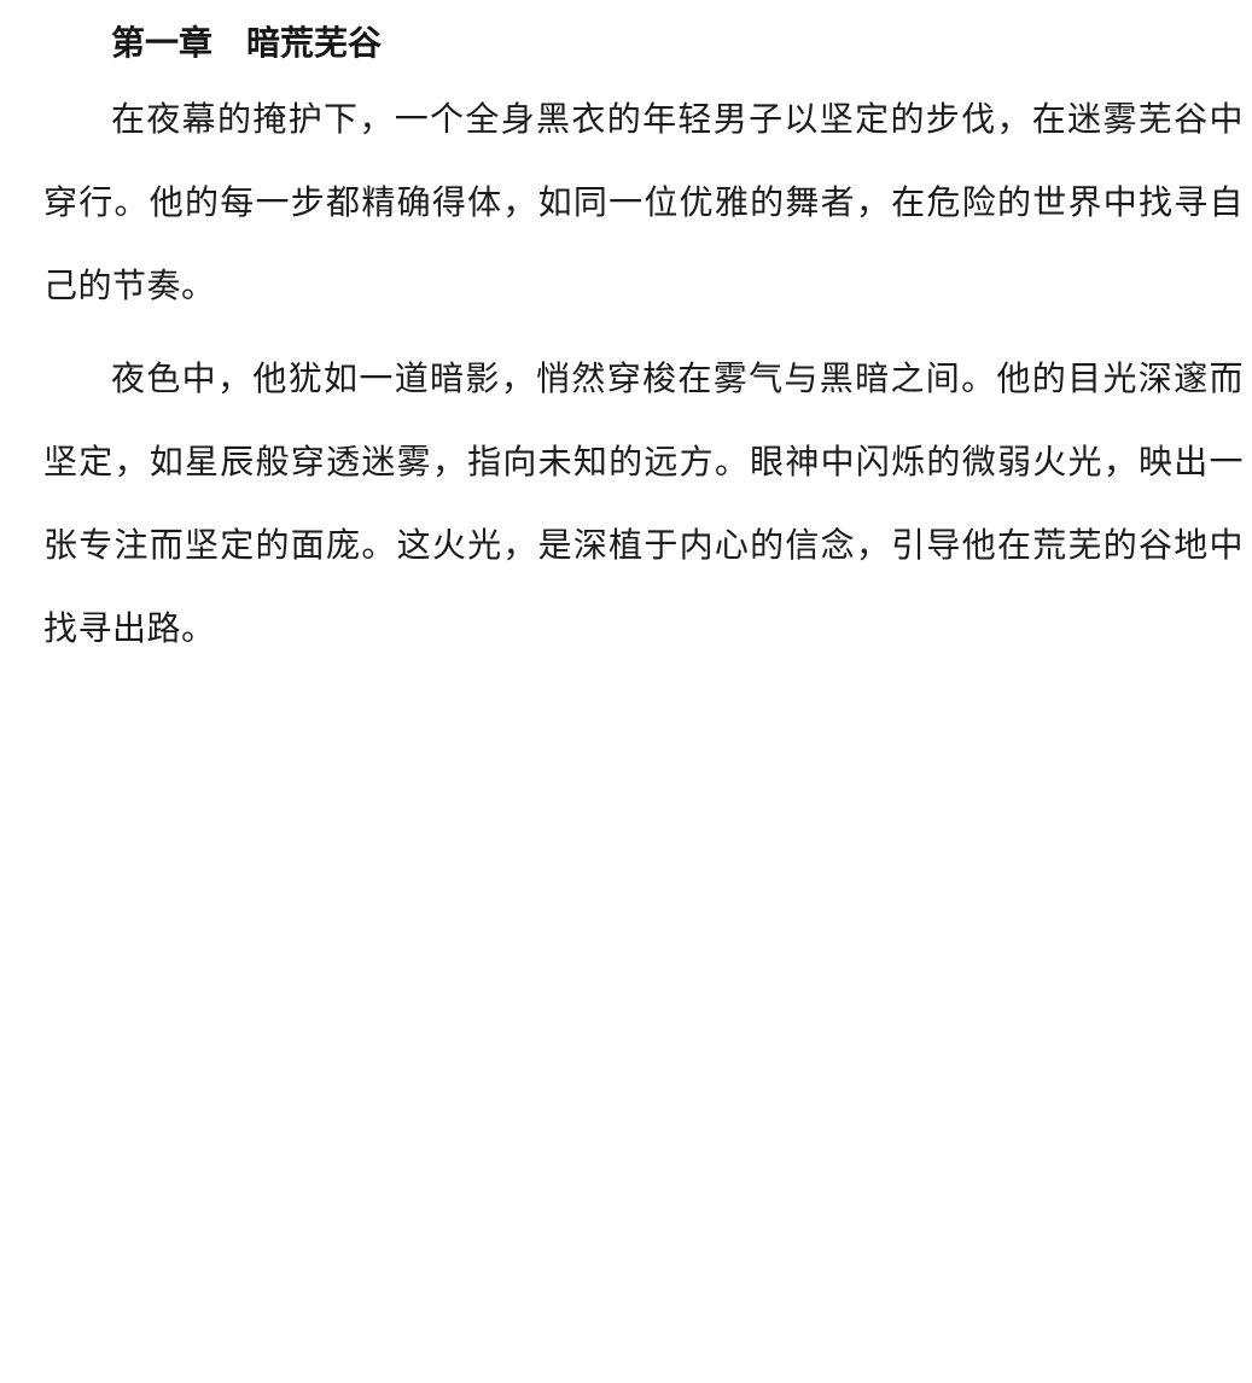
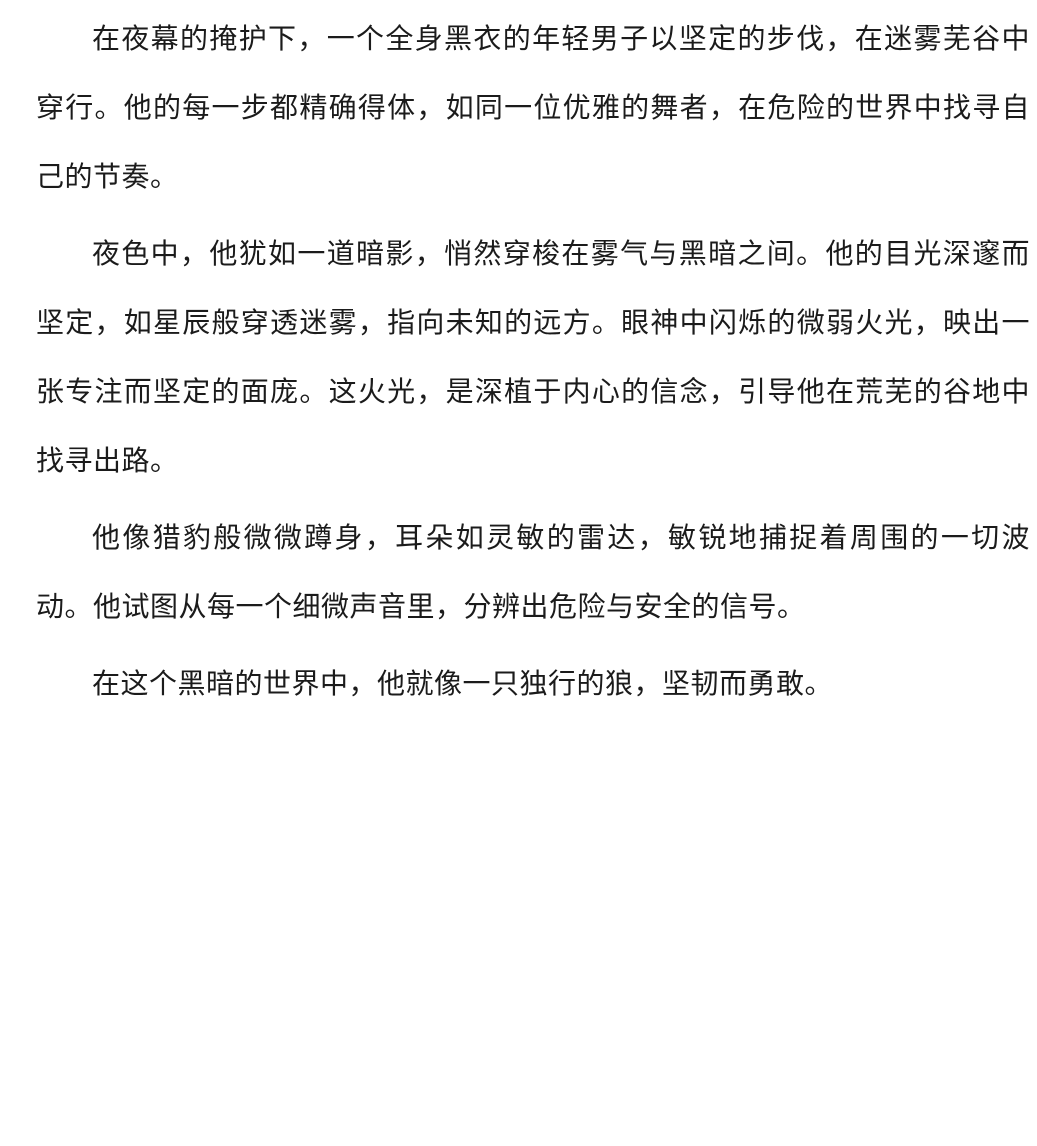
- 第一章 暗荒芜谷
  在夜幕的掩护下，一个全身黑衣的年轻男子以坚定的步伐，在迷雾芜谷中穿行。他的每一步都精确得体，如同一位优雅的舞者，在危险的世界中找寻自己的节奏。
  夜色中，他犹如一道暗影，悄然穿梭在雾气与黑暗之间。他的目光深邃而坚定，如星辰般穿透迷雾，指向未知的远方。眼神中闪烁的微弱火光，映出一张专注而坚定的面庞。这火光，是深植于内心的信念，引导他在荒芜的谷地中找寻出路。
+ 他像猎豹般微微蹲身，耳朵如灵敏的雷达，敏锐地捕捉着周围的一切波动。他试图从每一个细微声音里，分辨出危险与安全的信号。
+ 在这个黑暗的世界中，他就像一只独行的狼，坚韧而勇敢。
